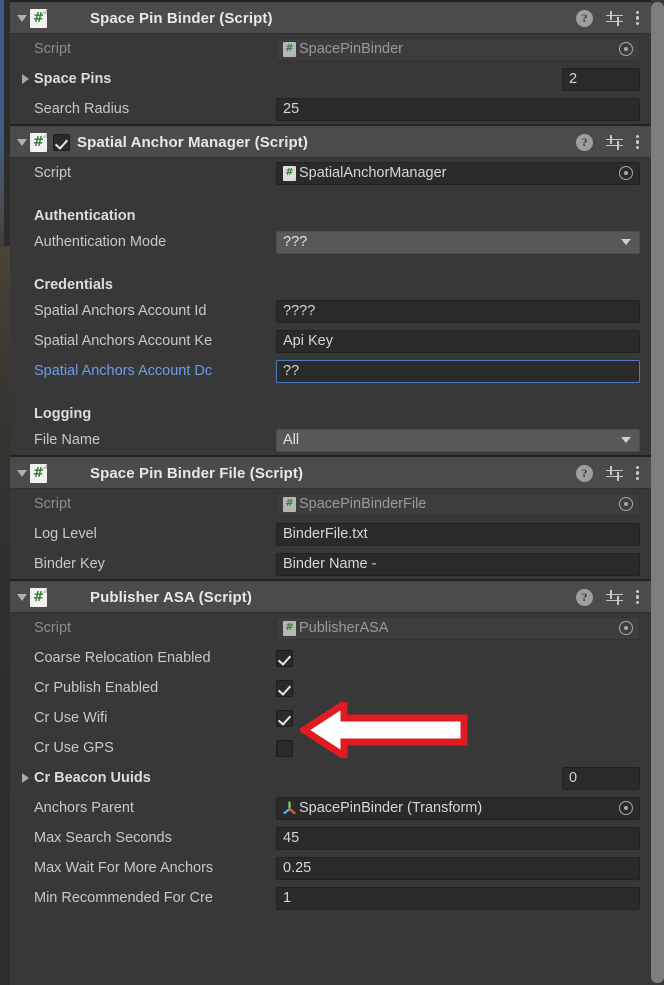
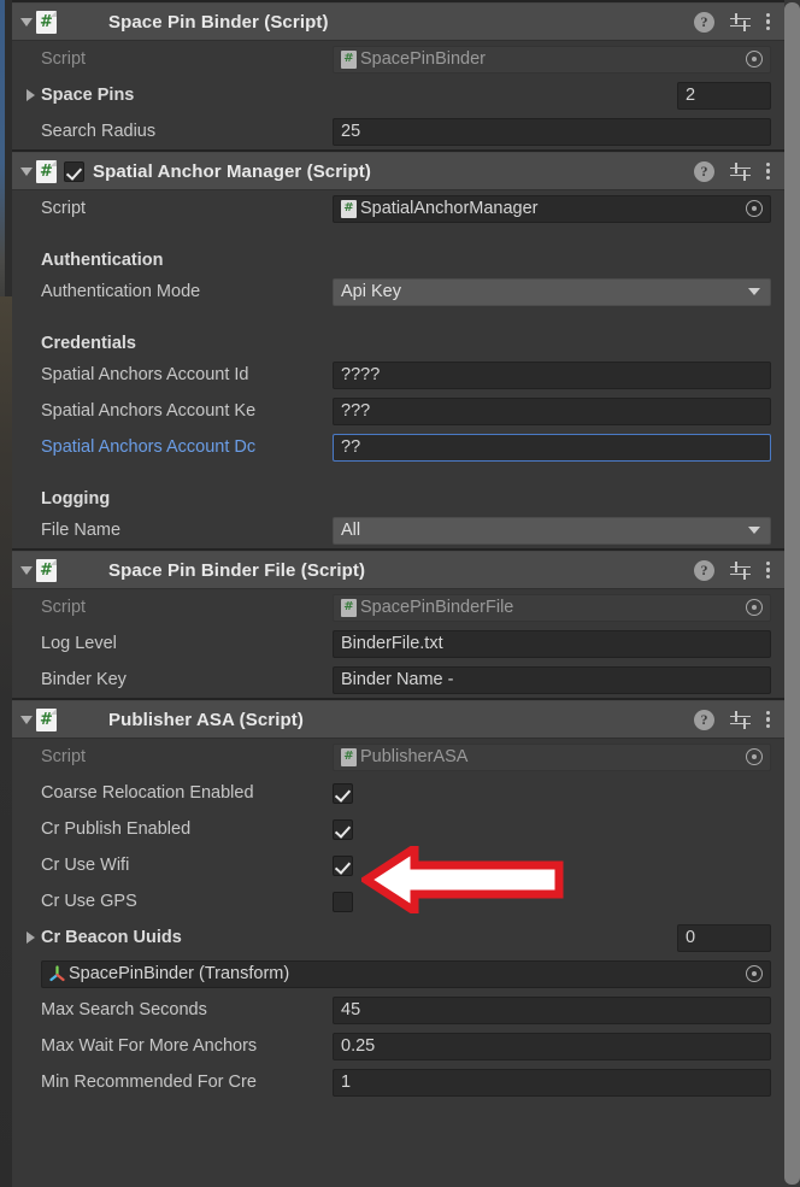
  #
  Space Pin Binder (Script)
  ?
  Script
  #
  SpacePinBinder
  Space Pins
  2
  Search Radius
  25
  #
  Spatial Anchor Manager (Script)
  ?
  Script
  #
  SpatialAnchorManager
  Authentication
  Authentication Mode
- ???
+ Api Key
  Credentials
  Spatial Anchors Account Id
  ????
  Spatial Anchors Account Ke
- Api Key
+ ???
  Spatial Anchors Account Dc
  ??
  Logging
  File Name
  All
  #
  Space Pin Binder File (Script)
  ?
  Script
  #
  SpacePinBinderFile
  Log Level
  BinderFile.txt
  Binder Key
  Binder Name -
  #
  Publisher ASA (Script)
  ?
  Script
  #
  PublisherASA
  Coarse Relocation Enabled
  Cr Publish Enabled
  Cr Use Wifi
  Cr Use GPS
  Cr Beacon Uuids
  0
- Anchors Parent
  SpacePinBinder (Transform)
  Max Search Seconds
  45
  Max Wait For More Anchors
  0.25
  Min Recommended For Cre
  1
